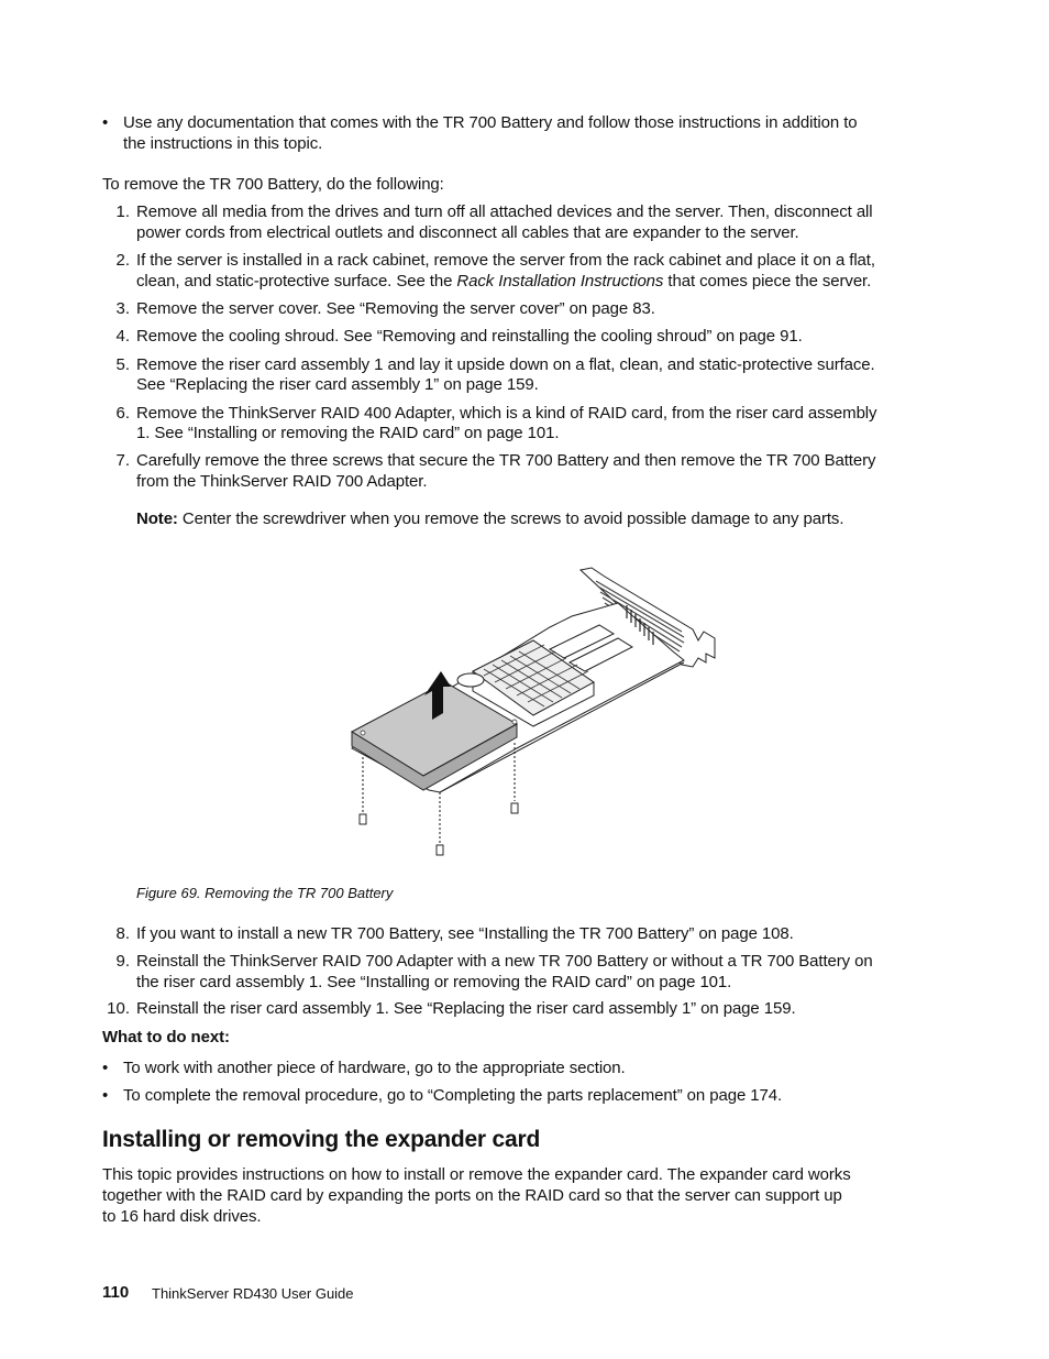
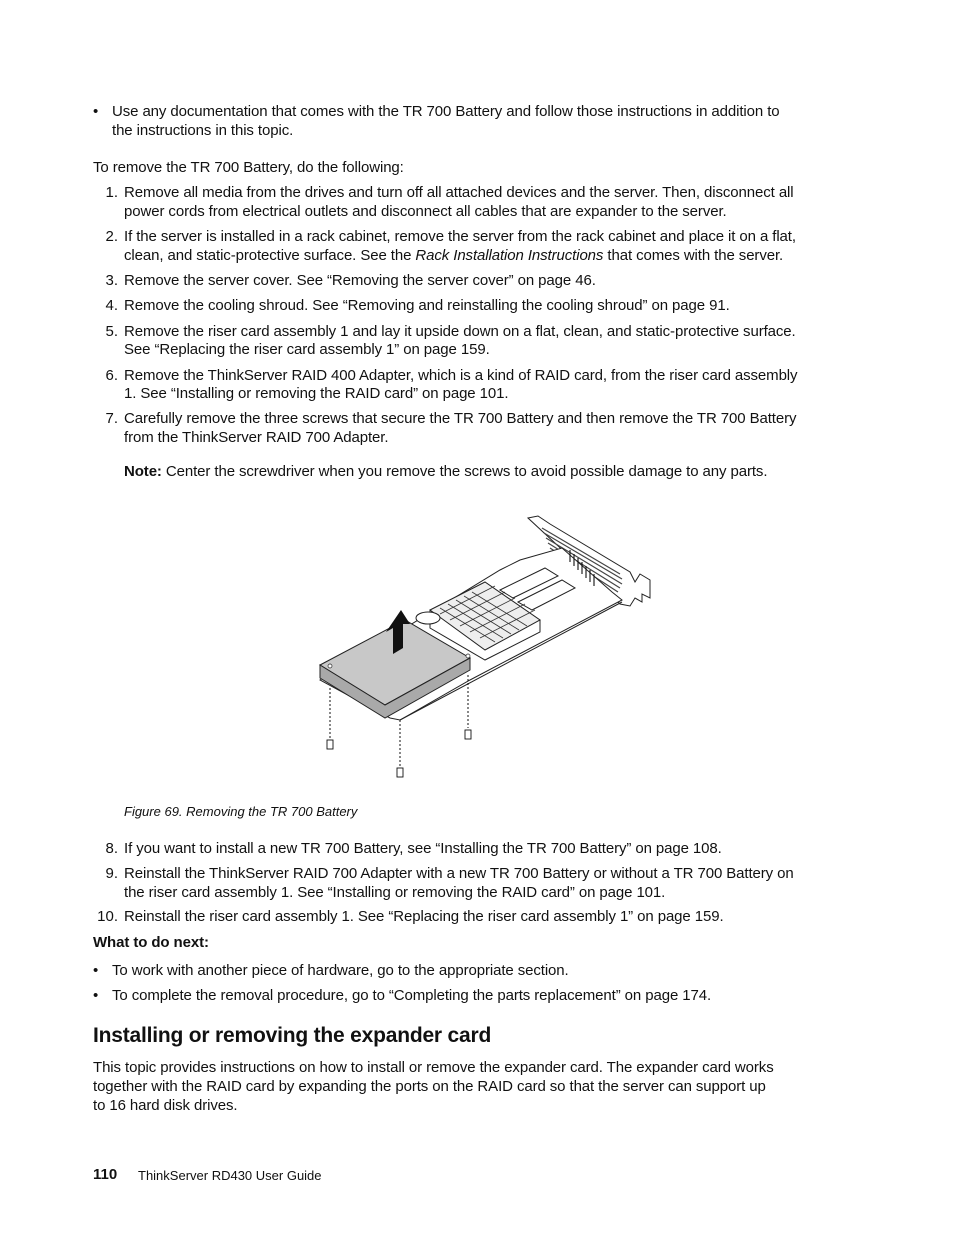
  •
  Use any documentation that comes with the TR 700 Battery and follow those instructions in addition to
  the instructions in this topic.
  To remove the TR 700 Battery, do the following:
  1.
  Remove all media from the drives and turn off all attached devices and the server. Then, disconnect all
  power cords from electrical outlets and disconnect all cables that are expander to the server.
  2.
  If the server is installed in a rack cabinet, remove the server from the rack cabinet and place it on a flat,
- clean, and static-protective surface. See the Rack Installation Instructions that comes piece the server.
+ clean, and static-protective surface. See the Rack Installation Instructions that comes with the server.
  3.
- Remove the server cover. See “Removing the server cover” on page 83.
+ Remove the server cover. See “Removing the server cover” on page 46.
  4.
  Remove the cooling shroud. See “Removing and reinstalling the cooling shroud” on page 91.
  5.
  Remove the riser card assembly 1 and lay it upside down on a flat, clean, and static-protective surface.
  See “Replacing the riser card assembly 1” on page 159.
  6.
  Remove the ThinkServer RAID 400 Adapter, which is a kind of RAID card, from the riser card assembly
  1. See “Installing or removing the RAID card” on page 101.
  7.
  Carefully remove the three screws that secure the TR 700 Battery and then remove the TR 700 Battery
  from the ThinkServer RAID 700 Adapter.
  Note: Center the screwdriver when you remove the screws to avoid possible damage to any parts.
  Figure 69. Removing the TR 700 Battery
  8.
  If you want to install a new TR 700 Battery, see “Installing the TR 700 Battery” on page 108.
  9.
  Reinstall the ThinkServer RAID 700 Adapter with a new TR 700 Battery or without a TR 700 Battery on
  the riser card assembly 1. See “Installing or removing the RAID card” on page 101.
  10.
  Reinstall the riser card assembly 1. See “Replacing the riser card assembly 1” on page 159.
  What to do next:
  •
  To work with another piece of hardware, go to the appropriate section.
  •
  To complete the removal procedure, go to “Completing the parts replacement” on page 174.
  Installing or removing the expander card
  This topic provides instructions on how to install or remove the expander card. The expander card works
  together with the RAID card by expanding the ports on the RAID card so that the server can support up
  to 16 hard disk drives.
  110
  ThinkServer RD430 User Guide
